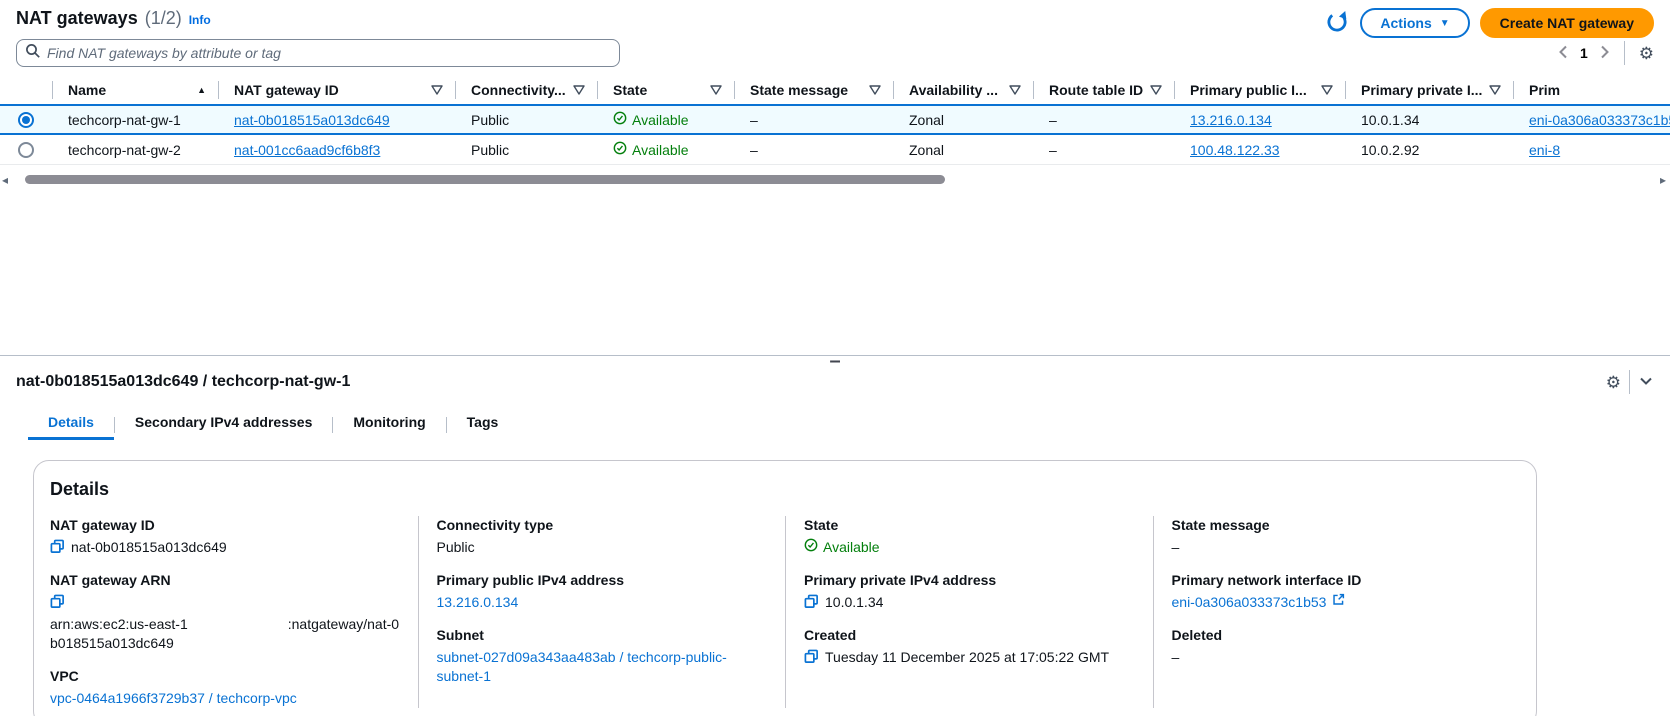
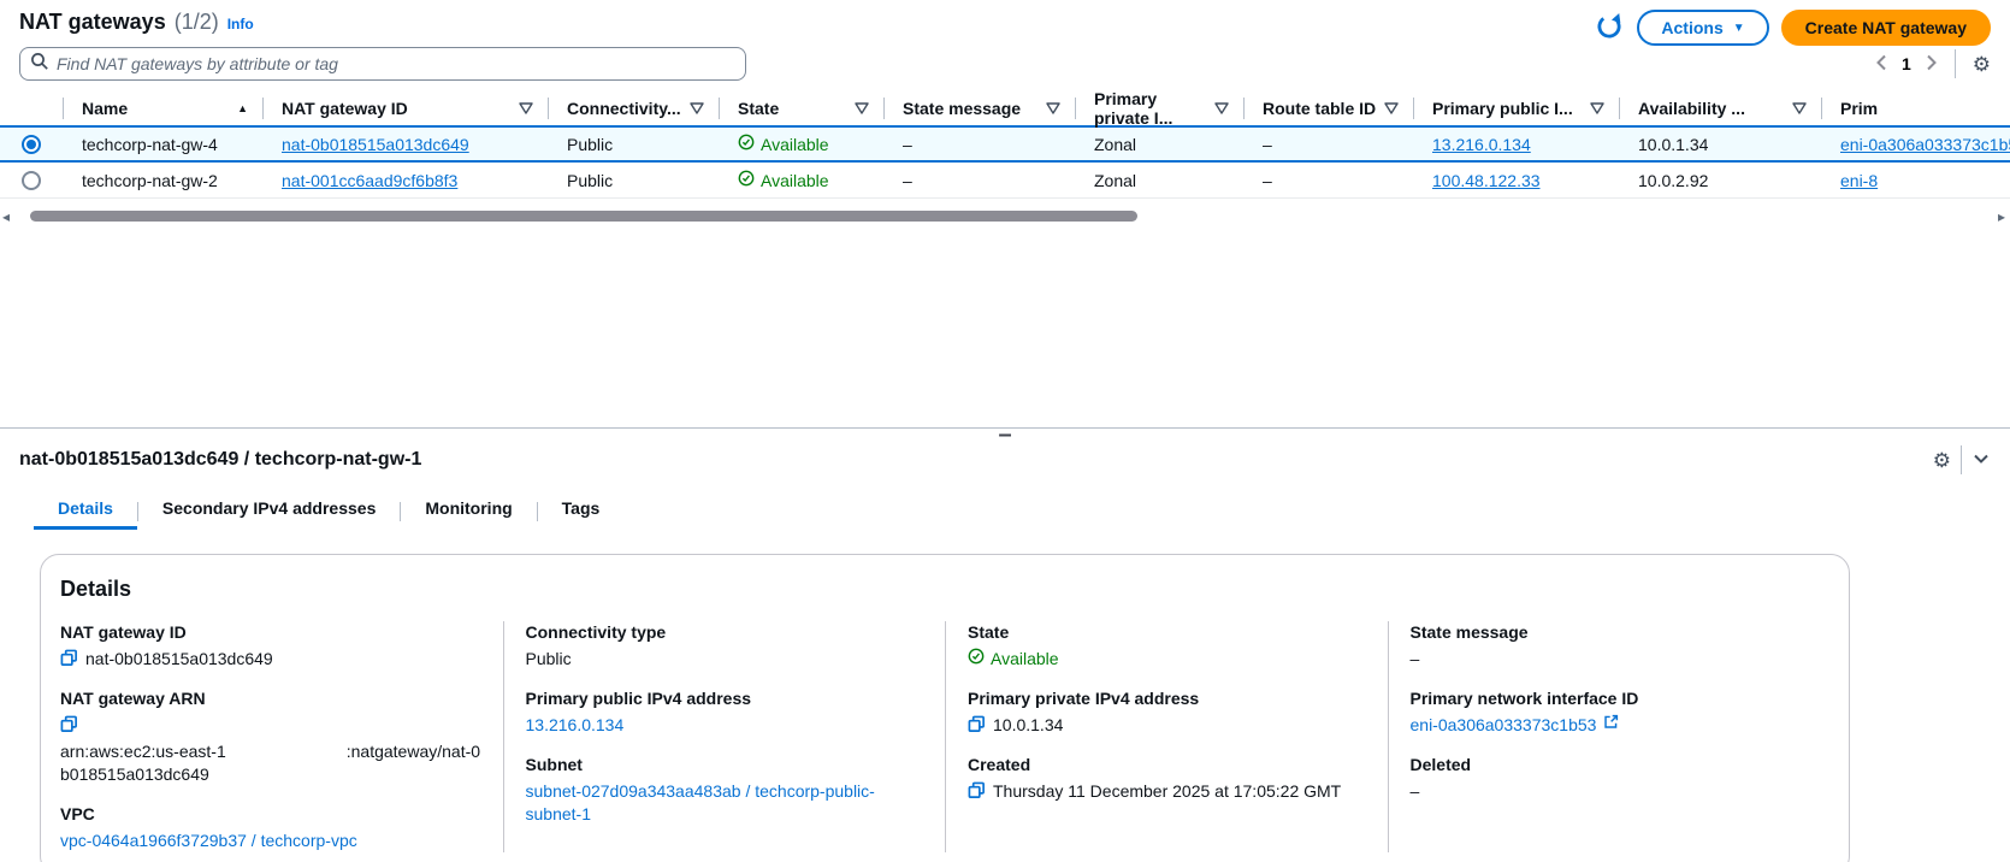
  NAT gateways
  (1/2)
  Info
  Actions
  ▼
  Create NAT gateway
  Find NAT gateways by attribute or tag
  1
  ⚙
  Name
  ▲
  NAT gateway ID
  Connectivity...
  State
  State message
- Availability ...
+ Primary private I...
  Route table ID
  Primary public I...
- Primary private I...
+ Availability ...
  Prim
- techcorp-nat-gw-1
+ techcorp-nat-gw-4
  nat-0b018515a013dc649
  Public
  Available
  –
  Zonal
  –
  13.216.0.134
  10.0.1.34
  eni-0a306a033373c1b
  techcorp-nat-gw-2
  nat-001cc6aad9cf6b8f3
  Public
  Available
  –
  Zonal
  –
  100.48.122.33
  10.0.2.92
  eni-8
  ◂
  ▸
  –
  nat-0b018515a013dc649 / techcorp-nat-gw-1
  ⚙
  Details
  Secondary IPv4 addresses
  Monitoring
  Tags
  Details
  NAT gateway ID
  nat-0b018515a013dc649
  NAT gateway ARN
  arn:aws:ec2:us-east-1 :natgateway/nat-0b018515a013dc649
  VPC
  vpc-0464a1966f3729b37 / techcorp-vpc
  Connectivity type
  Public
  Primary public IPv4 address
  13.216.0.134
  Subnet
  subnet-027d09a343aa483ab / techcorp-public-subnet-1
  State
  Available
  Primary private IPv4 address
  10.0.1.34
  Created
- Tuesday 11 December 2025 at 17:05:22 GMT
+ Thursday 11 December 2025 at 17:05:22 GMT
  State message
  –
  Primary network interface ID
  eni-0a306a033373c1b53
  Deleted
  –
